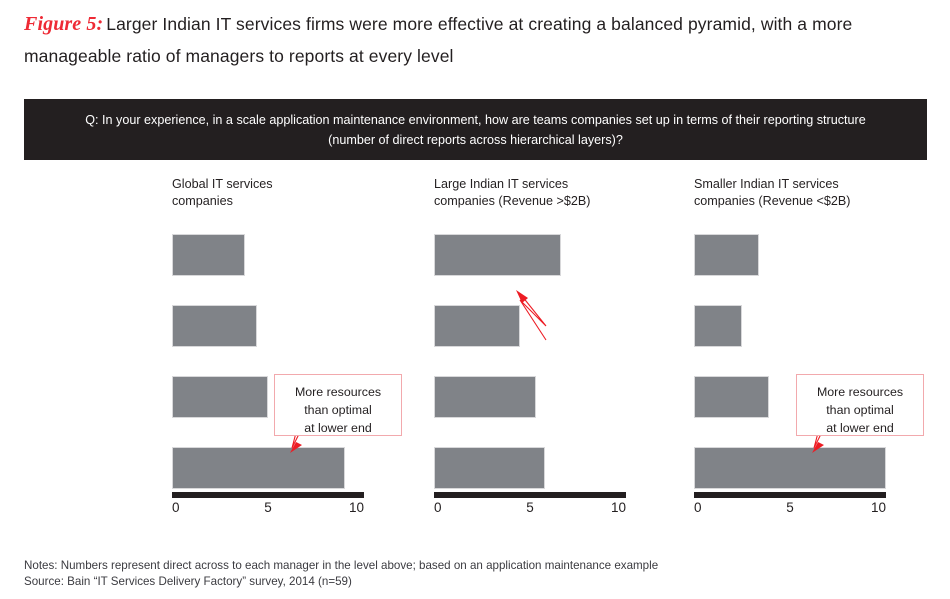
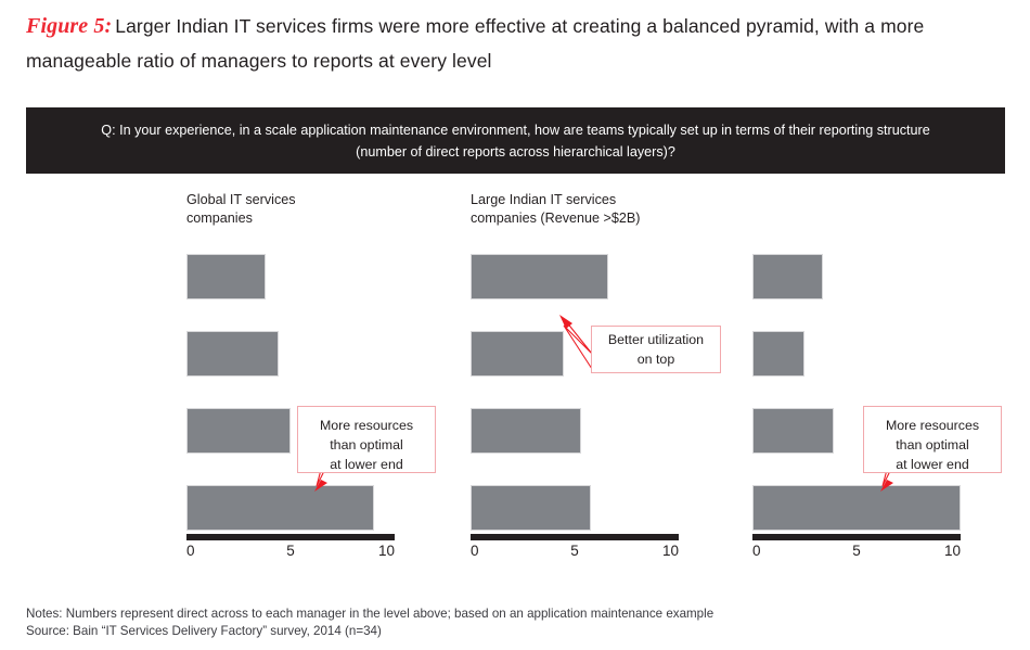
  Figure 5: Larger Indian IT services firms were more effective at creating a balanced pyramid, with a more manageable ratio of managers to reports at every level
- Q: In your experience, in a scale application maintenance environment, how are teams companies set up in terms of their reporting structure (number of direct reports across hierarchical layers)?
+ Q: In your experience, in a scale application maintenance environment, how are teams typically set up in terms of their reporting structure (number of direct reports across hierarchical layers)?
  Global IT services
  companies
  0
  5
  10
  Large Indian IT services
  companies (Revenue >$2B)
  0
  5
  10
- Smaller Indian IT services
- companies (Revenue <$2B)
  0
  5
  10
  More resources
  than optimal
  at lower end
+ Better utilization
+ on top
  More resources
  than optimal
  at lower end
  Notes: Numbers represent direct across to each manager in the level above; based on an application maintenance example
- Source: Bain “IT Services Delivery Factory” survey, 2014 (n=59)
+ Source: Bain “IT Services Delivery Factory” survey, 2014 (n=34)
